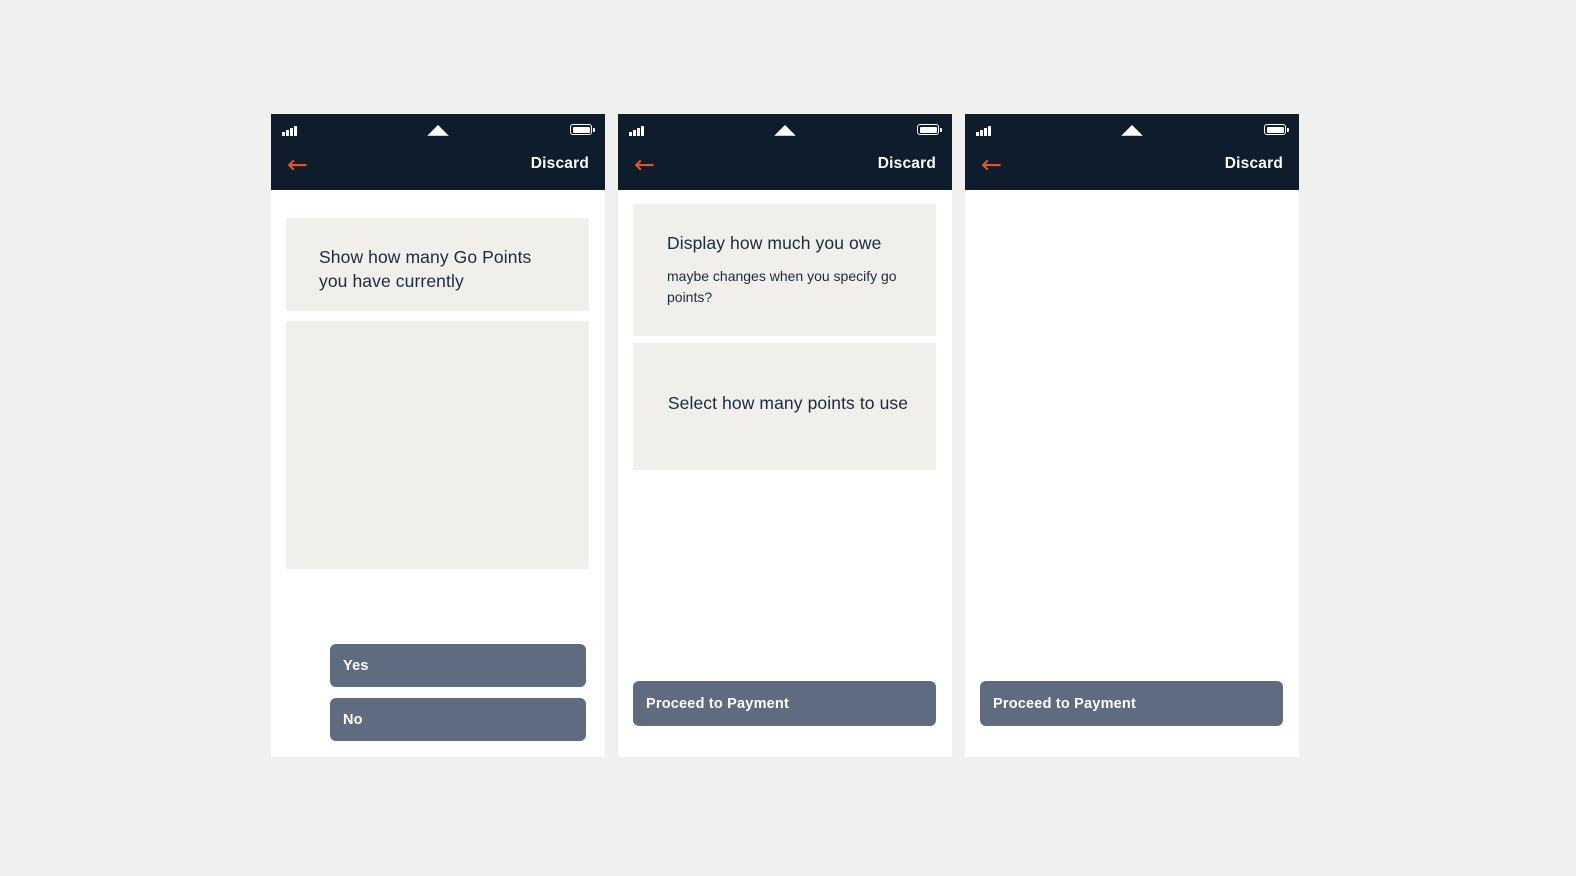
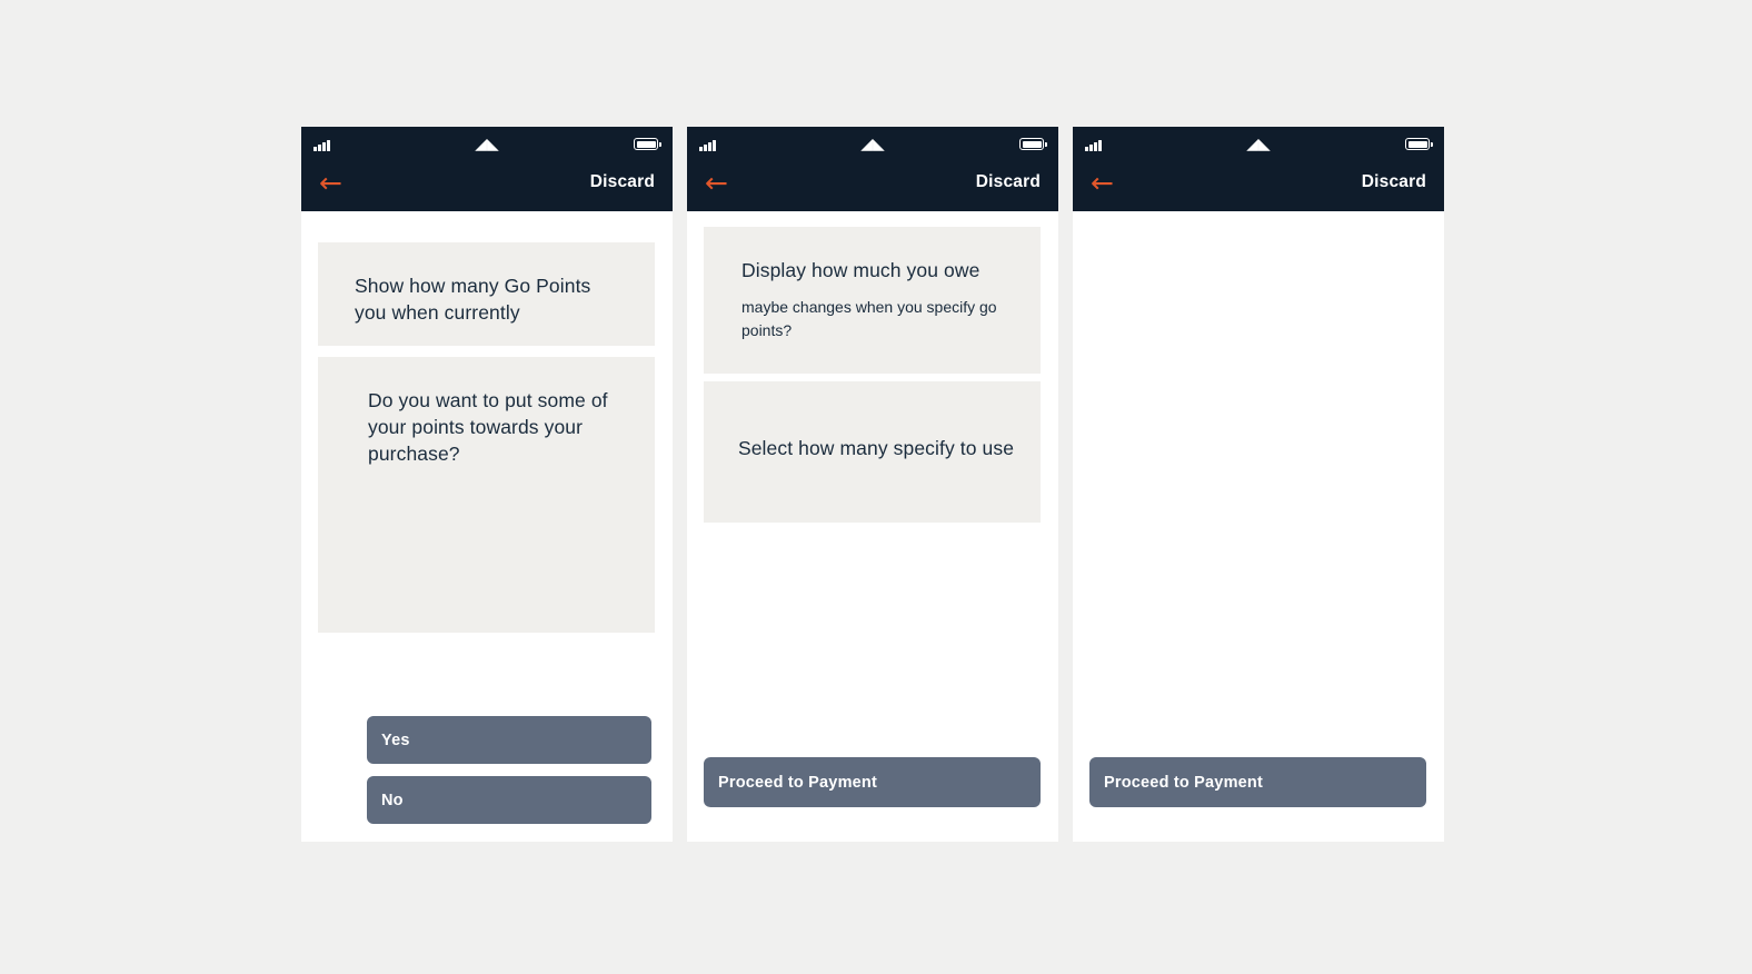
  ◢◣
  ←
  Discard
- Show how many Go Points you have currently
+ Show how many Go Points you when currently
+ Do you want to put some of your points towards your purchase?
  Yes
  No
  ◢◣
  ←
  Discard
  Display how much you owe
  maybe changes when you specify go points?
- Select how many points to use
+ Select how many specify to use
  Proceed to Payment
  ◢◣
  ←
  Discard
  Proceed to Payment
